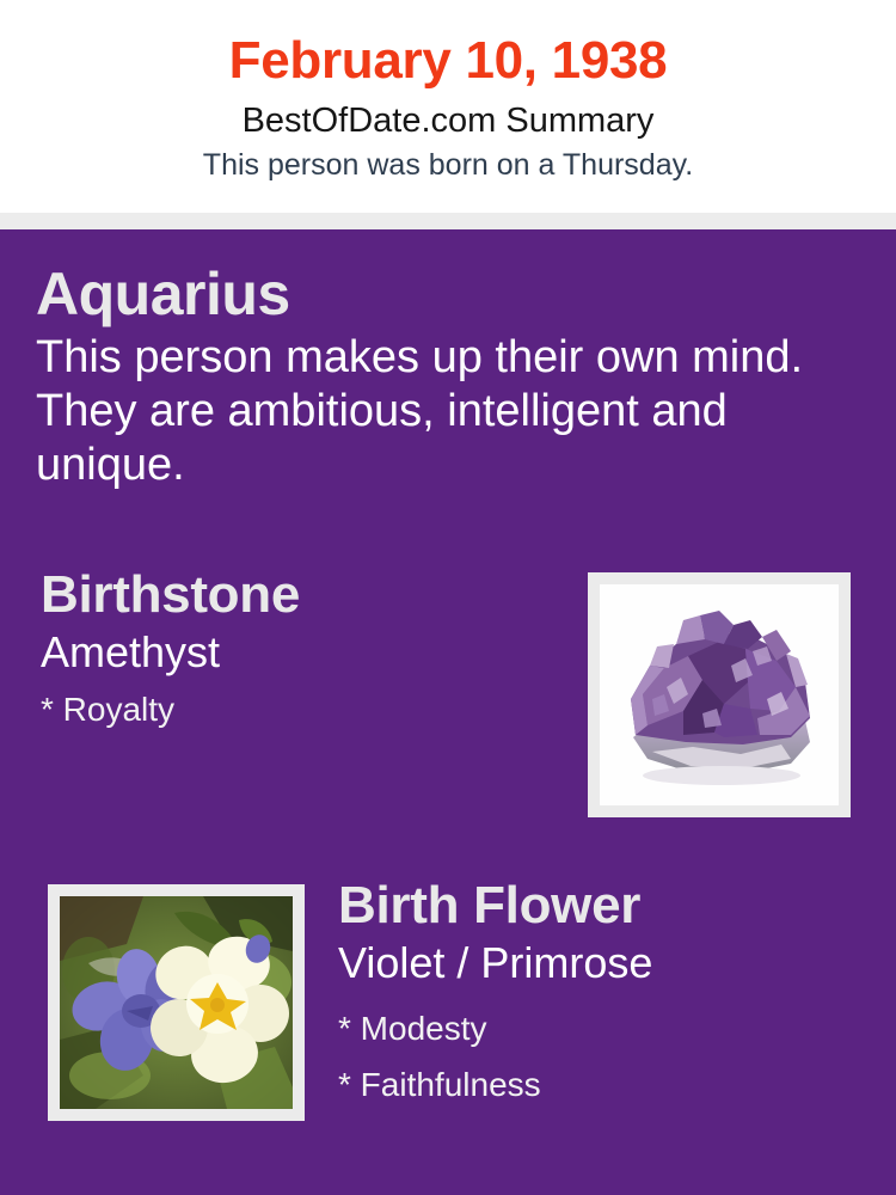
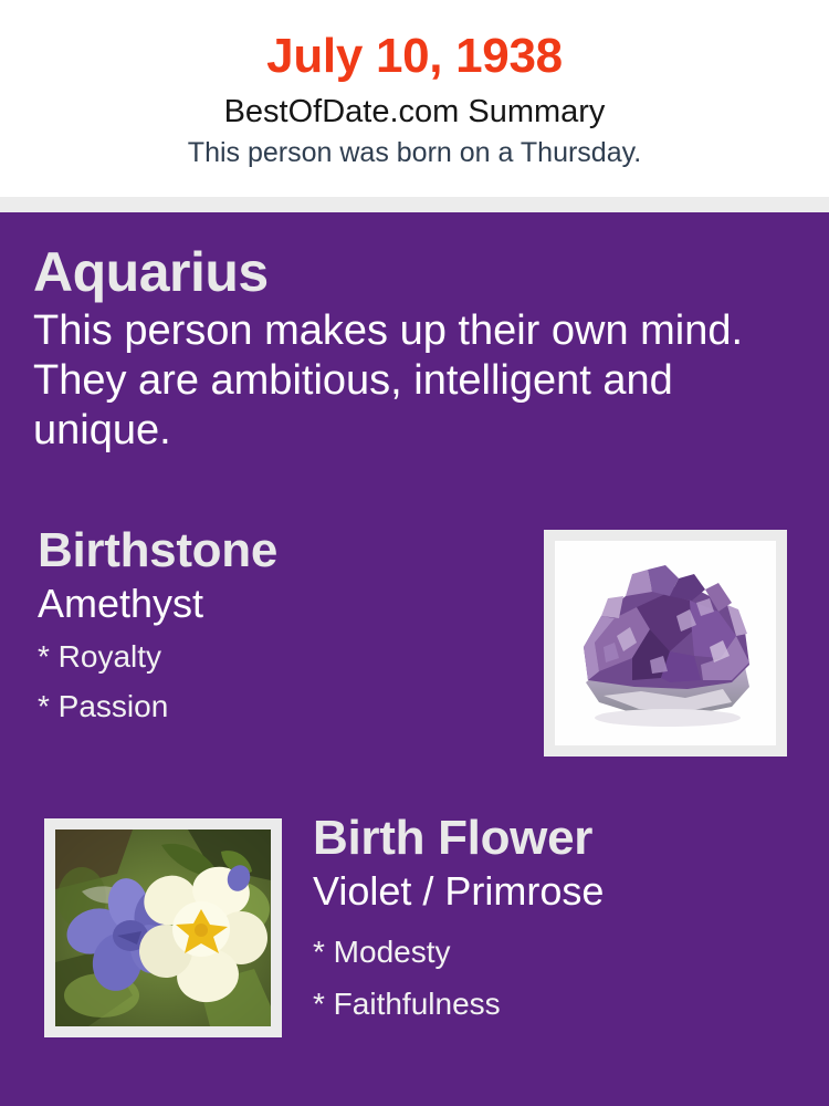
- February 10, 1938
+ July 10, 1938
  BestOfDate.com Summary
  This person was born on a Thursday.
  Aquarius
  This person makes up their own mind. They are ambitious, intelligent and unique.
  Birthstone
  Amethyst
  * Royalty
+ * Passion
  Birth Flower
  Violet / Primrose
  * Modesty
  * Faithfulness
